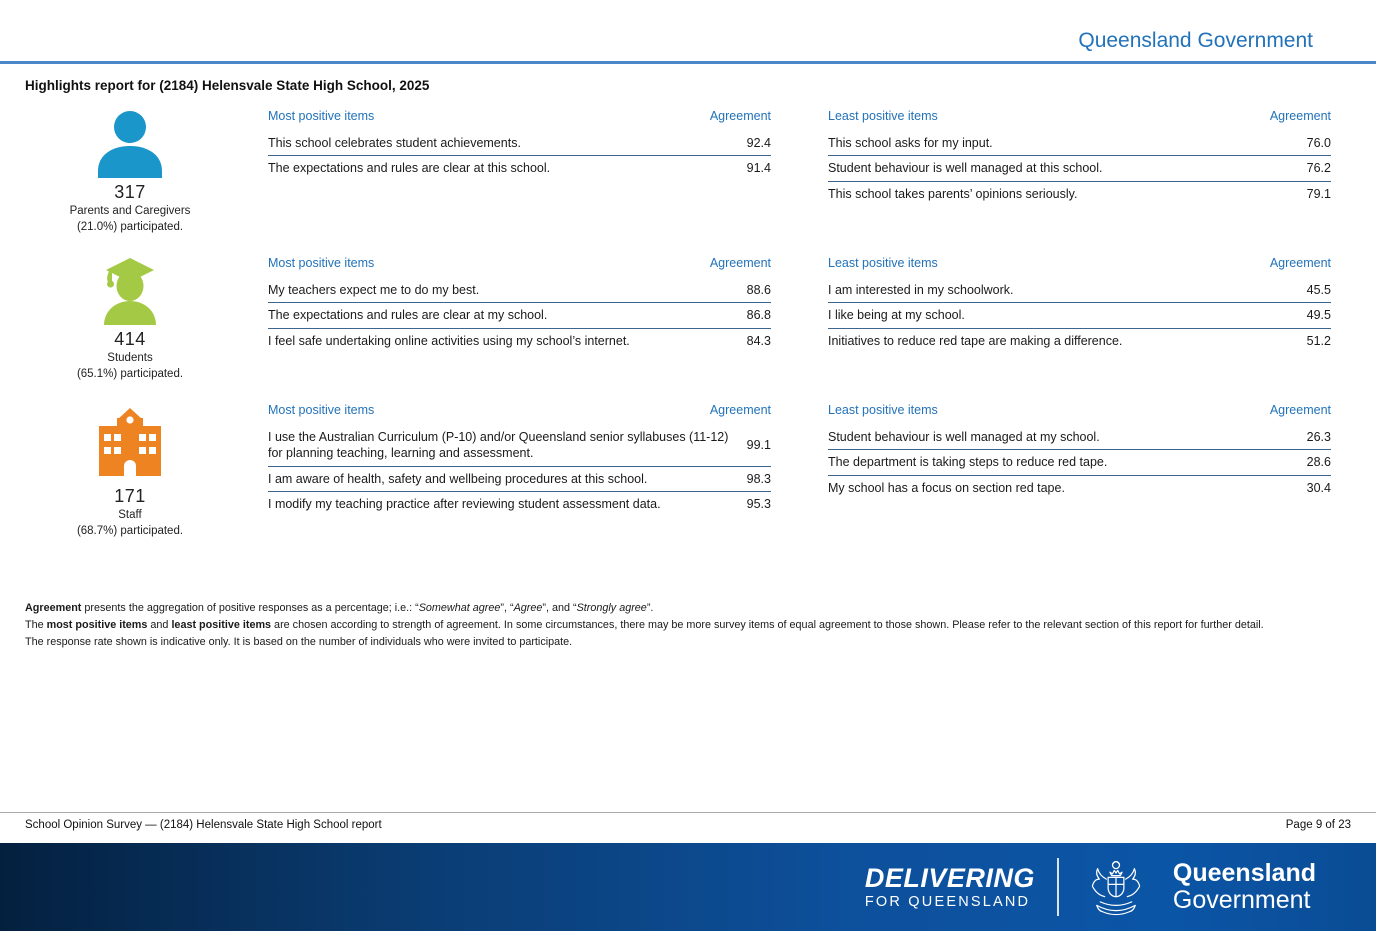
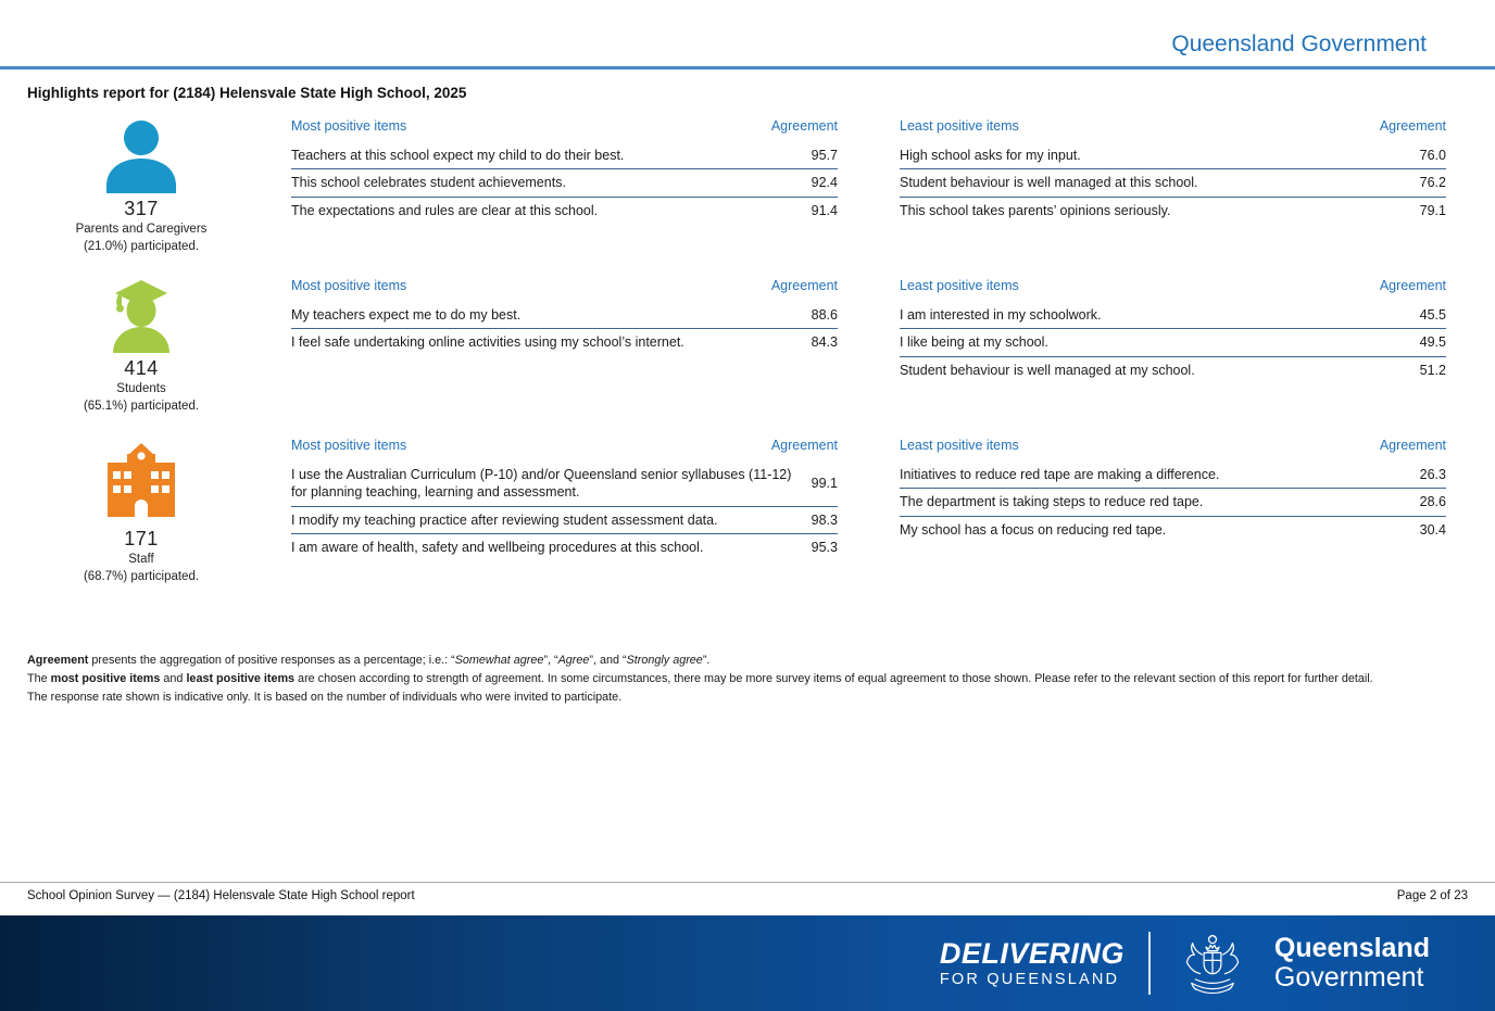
  Queensland Government
  Highlights report for (2184) Helensvale State High School, 2025
  317
  Parents and Caregivers
  (21.0%) participated.
  Most positive items
  Agreement
+ Teachers at this school expect my child to do their best.
+ 95.7
  This school celebrates student achievements.
  92.4
  The expectations and rules are clear at this school.
  91.4
  Least positive items
  Agreement
- This school asks for my input.
+ High school asks for my input.
  76.0
  Student behaviour is well managed at this school.
  76.2
  This school takes parents’ opinions seriously.
  79.1
  414
  Students
  (65.1%) participated.
  Most positive items
  Agreement
  My teachers expect me to do my best.
  88.6
- The expectations and rules are clear at my school.
- 86.8
  I feel safe undertaking online activities using my school’s internet.
  84.3
  Least positive items
  Agreement
  I am interested in my schoolwork.
  45.5
  I like being at my school.
  49.5
- Initiatives to reduce red tape are making a difference.
+ Student behaviour is well managed at my school.
  51.2
  171
  Staff
  (68.7%) participated.
  Most positive items
  Agreement
  I use the Australian Curriculum (P-10) and/or Queensland senior syllabuses (11-12) for planning teaching, learning and assessment.
  99.1
- I am aware of health, safety and wellbeing procedures at this school.
+ I modify my teaching practice after reviewing student assessment data.
  98.3
- I modify my teaching practice after reviewing student assessment data.
+ I am aware of health, safety and wellbeing procedures at this school.
  95.3
  Least positive items
  Agreement
- Student behaviour is well managed at my school.
+ Initiatives to reduce red tape are making a difference.
  26.3
  The department is taking steps to reduce red tape.
  28.6
- My school has a focus on section red tape.
+ My school has a focus on reducing red tape.
  30.4
  Agreement presents the aggregation of positive responses as a percentage; i.e.: “Somewhat agree”, “Agree”, and “Strongly agree”.
  The most positive items and least positive items are chosen according to strength of agreement. In some circumstances, there may be more survey items of equal agreement to those shown. Please refer to the relevant section of this report for further detail.
  The response rate shown is indicative only. It is based on the number of individuals who were invited to participate.
  School Opinion Survey — (2184) Helensvale State High School report
- Page 9 of 23
+ Page 2 of 23
  DELIVERING
  FOR QUEENSLAND
  Queensland
  Government
